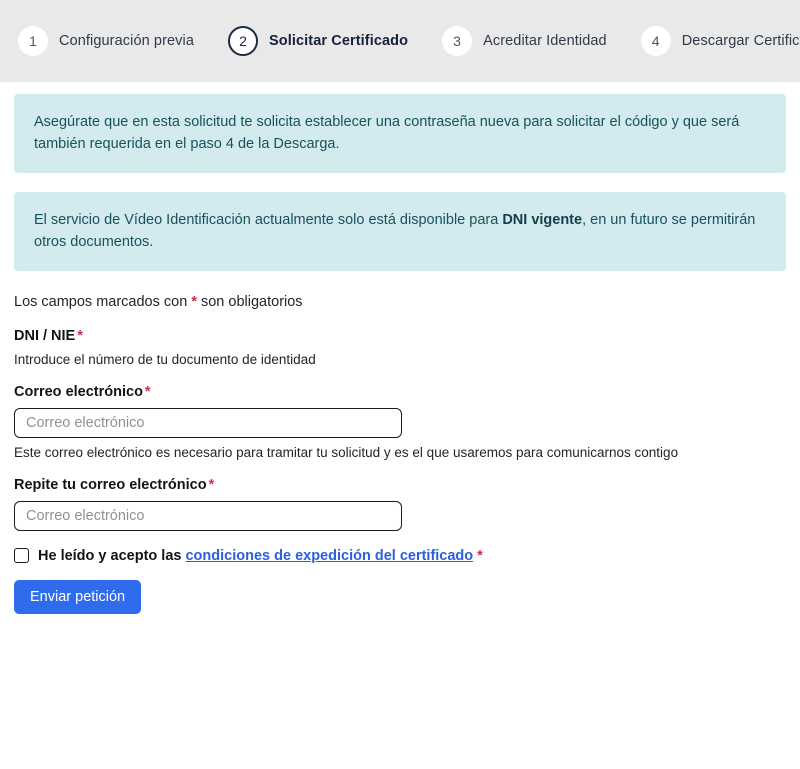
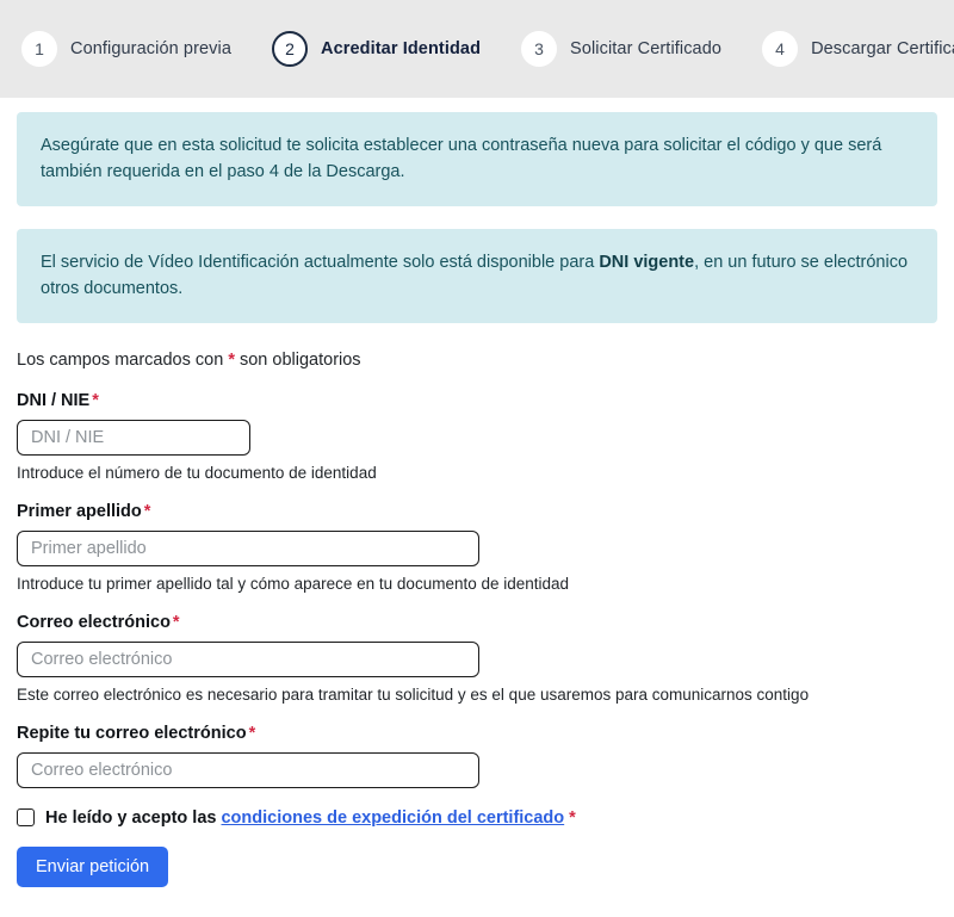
  1
  Configuración previa
  2
- Solicitar Certificado
+ Acreditar Identidad
  3
- Acreditar Identidad
+ Solicitar Certificado
  4
  Descargar Certific
  Asegúrate que en esta solicitud te solicita establecer una contraseña nueva para solicitar el código y que será también requerida en el paso 4 de la Descarga.
- El servicio de Vídeo Identificación actualmente solo está disponible para DNI vigente, en un futuro se permitirán otros documentos.
+ El servicio de Vídeo Identificación actualmente solo está disponible para DNI vigente, en un futuro se electrónico otros documentos.
  Los campos marcados con * son obligatorios
  DNI / NIE *
+ DNI / NIE
  Introduce el número de tu documento de identidad
+ Primer apellido *
+ Primer apellido
+ Introduce tu primer apellido tal y cómo aparece en tu documento de identidad
  Correo electrónico *
  Correo electrónico
  Este correo electrónico es necesario para tramitar tu solicitud y es el que usaremos para comunicarnos contigo
  Repite tu correo electrónico *
  Correo electrónico
  He leído y acepto las condiciones de expedición del certificado *
  Enviar petición
